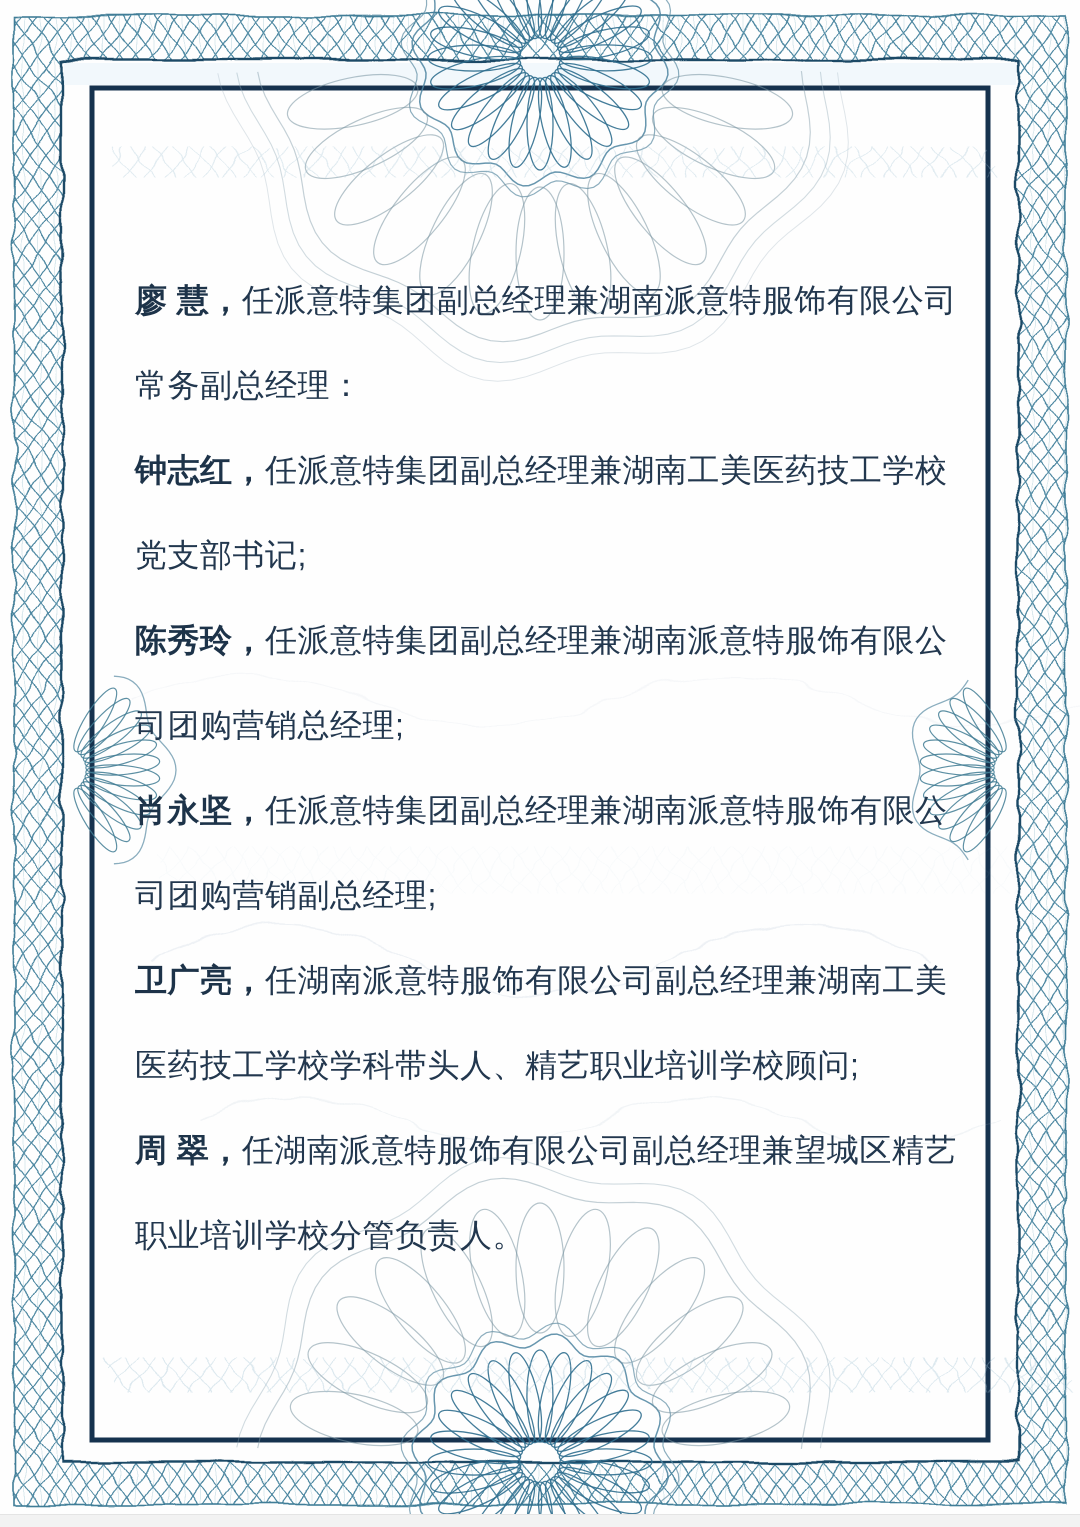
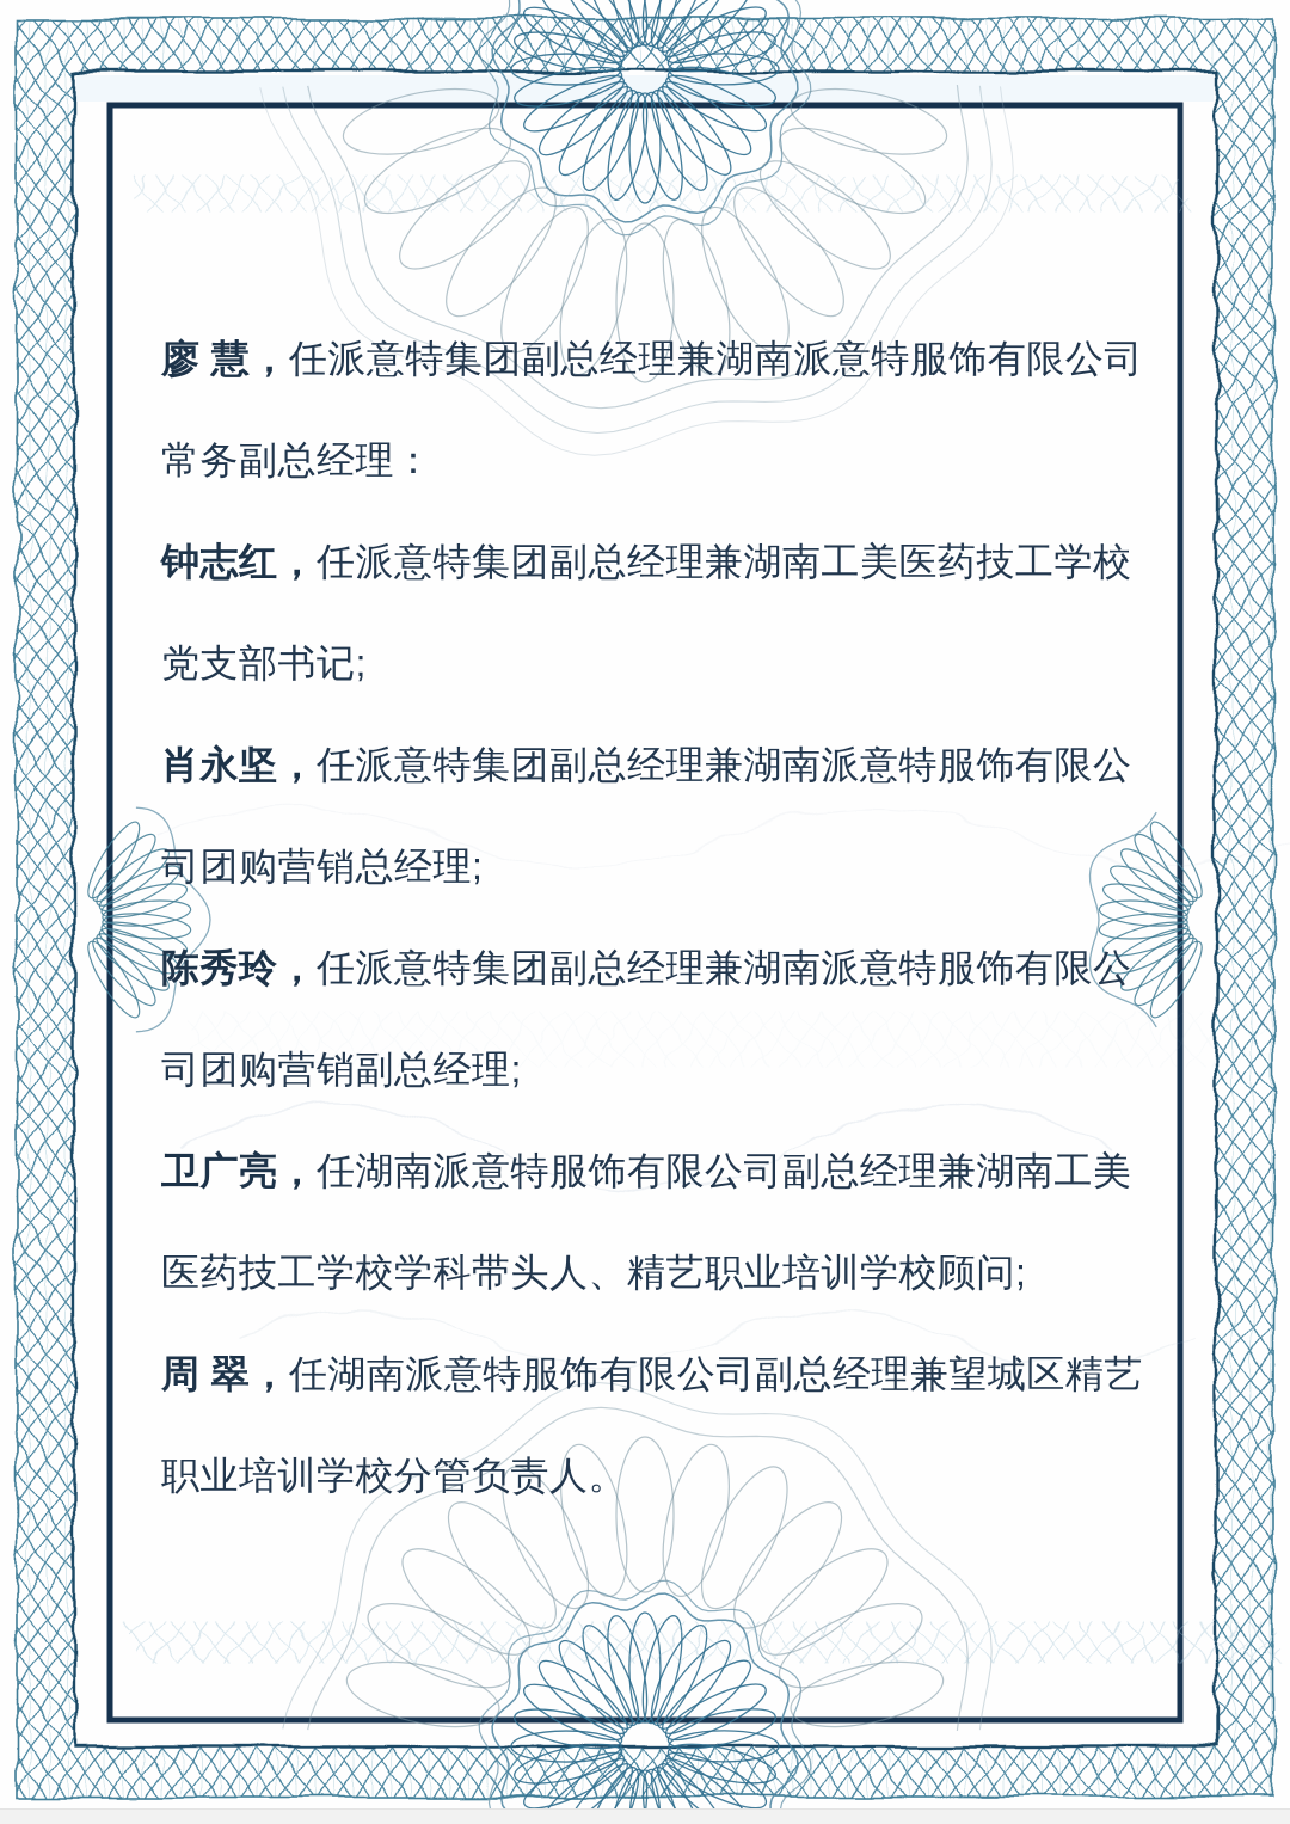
  廖 慧，任派意特集团副总经理兼湖南派意特服饰有限公司
  常务副总经理：
  钟志红，任派意特集团副总经理兼湖南工美医药技工学校
  党支部书记;
- 陈秀玲，任派意特集团副总经理兼湖南派意特服饰有限公
+ 肖永坚，任派意特集团副总经理兼湖南派意特服饰有限公
  司团购营销总经理;
- 肖永坚，任派意特集团副总经理兼湖南派意特服饰有限公
+ 陈秀玲，任派意特集团副总经理兼湖南派意特服饰有限公
  司团购营销副总经理;
  卫广亮，任湖南派意特服饰有限公司副总经理兼湖南工美
  医药技工学校学科带头人、精艺职业培训学校顾问;
  周 翠，任湖南派意特服饰有限公司副总经理兼望城区精艺
  职业培训学校分管负责人。
